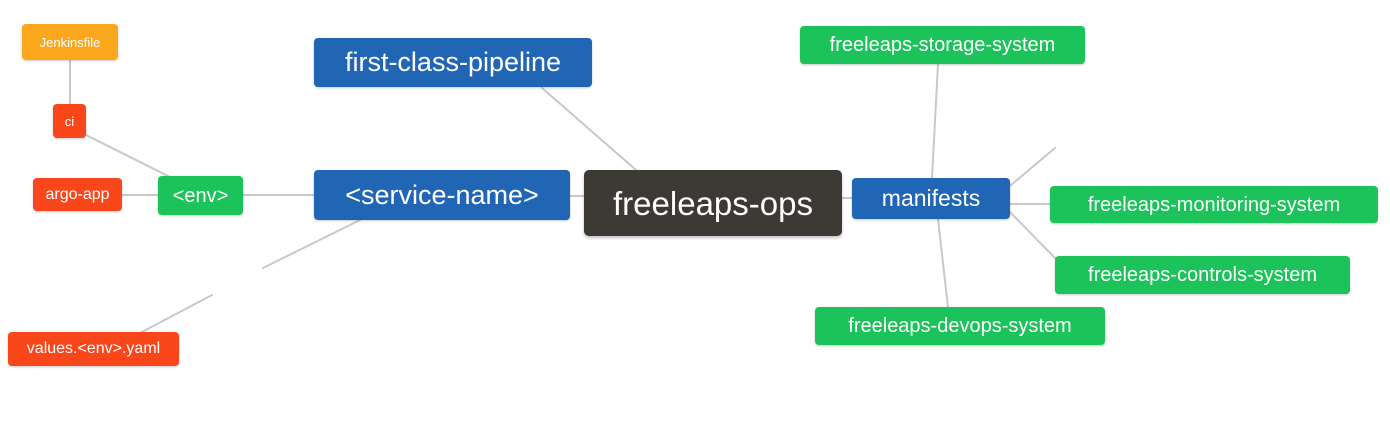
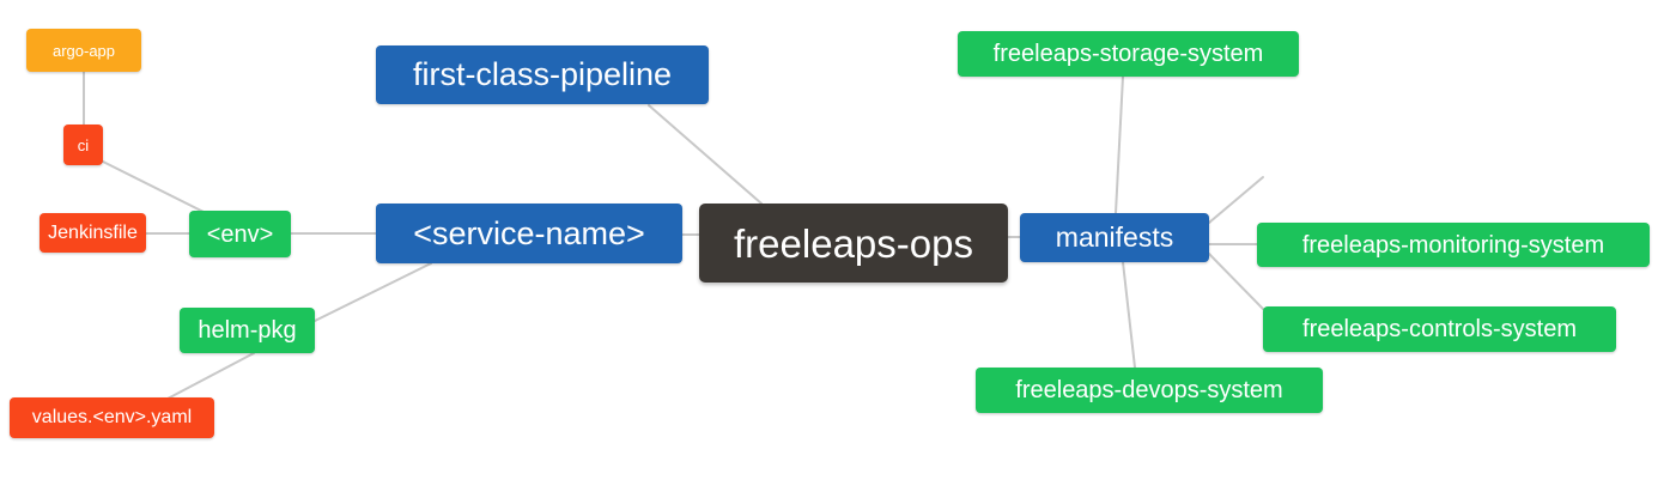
- Jenkinsfile
+ argo-app
  ci
- argo-app
+ Jenkinsfile
  <env>
+ helm-pkg
  values.<env>.yaml
  first-class-pipeline
  <service-name>
  freeleaps-ops
  manifests
  freeleaps-storage-system
  freeleaps-monitoring-system
  freeleaps-controls-system
  freeleaps-devops-system
